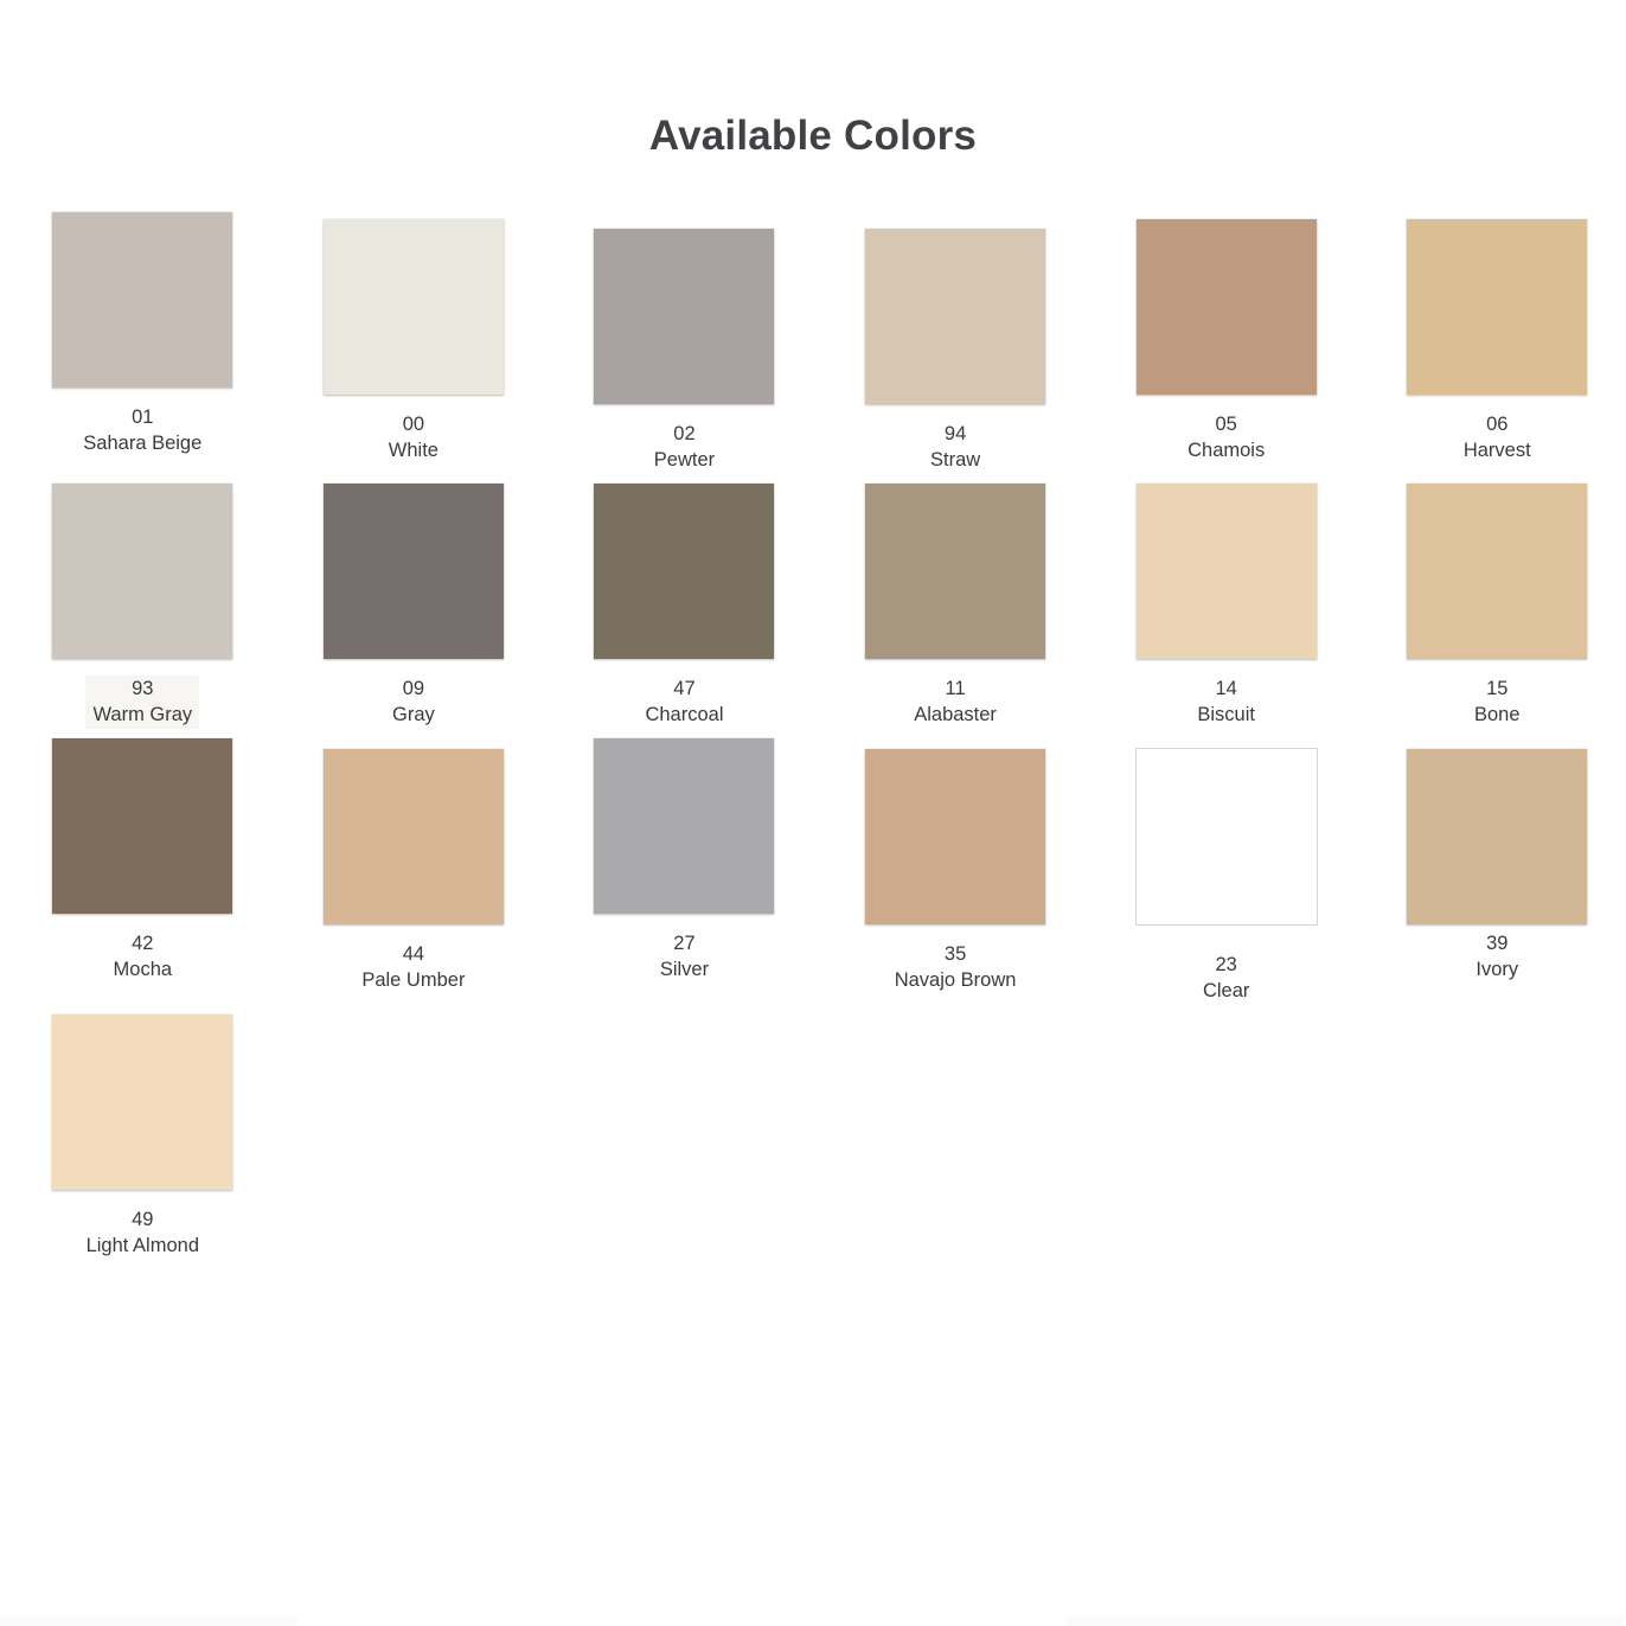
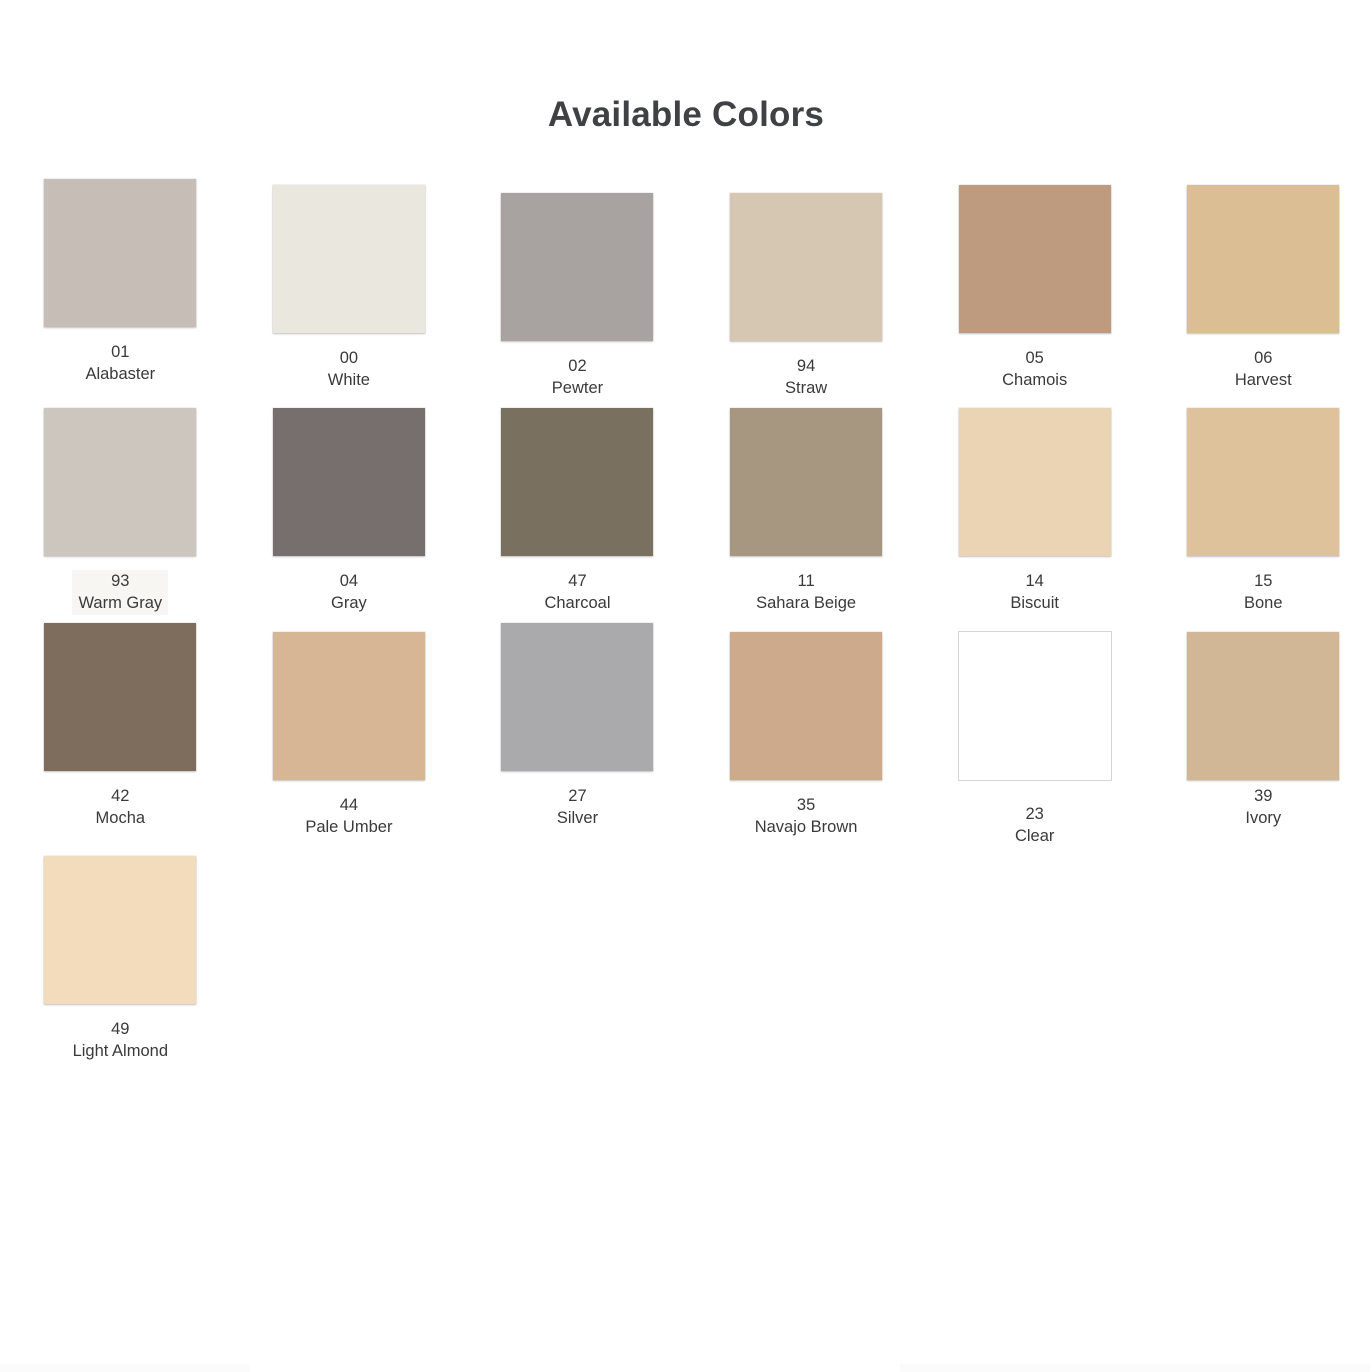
  Available Colors
  01
- Sahara Beige
+ Alabaster
  00
  White
  02
  Pewter
  94
  Straw
  05
  Chamois
  06
  Harvest
  93
  Warm Gray
- 09
+ 04
  Gray
  47
  Charcoal
  11
- Alabaster
+ Sahara Beige
  14
  Biscuit
  15
  Bone
  42
  Mocha
  44
  Pale Umber
  27
  Silver
  35
  Navajo Brown
  23
  Clear
  39
  Ivory
  49
  Light Almond
